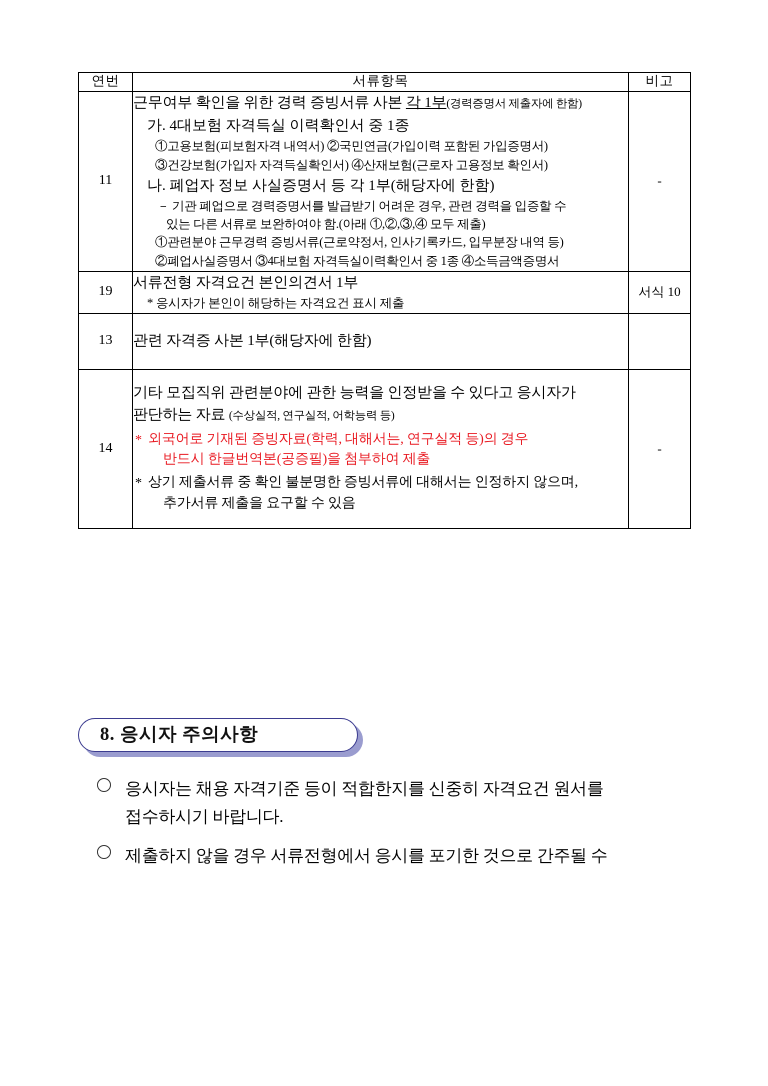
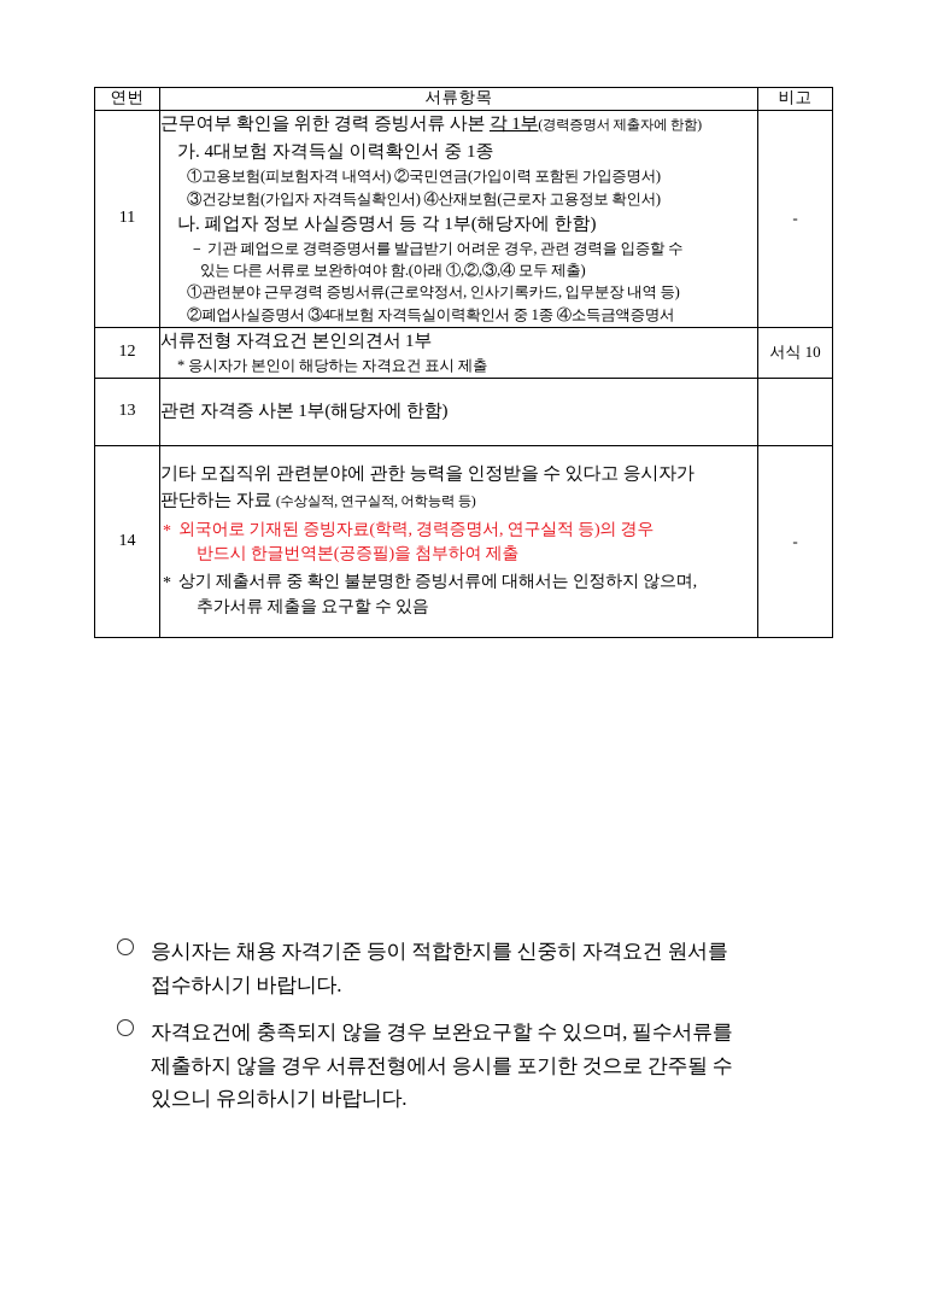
  연번	서류항목	비고
  11	근무여부 확인을 위한 경력 증빙서류 사본 각 1부(경력증명서 제출자에 한함) 가. 4대보험 자격득실 이력확인서 중 1종 ①고용보험(피보험자격 내역서) ②국민연금(가입이력 포함된 가입증명서) ③건강보험(가입자 자격득실확인서) ④산재보험(근로자 고용정보 확인서) 나. 폐업자 정보 사실증명서 등 각 1부(해당자에 한함) － 기관 폐업으로 경력증명서를 발급받기 어려운 경우, 관련 경력을 입증할 수 있는 다른 서류로 보완하여야 함.(아래 ①,②,③,④ 모두 제출) ①관련분야 근무경력 증빙서류(근로약정서, 인사기록카드, 입무분장 내역 등) ②폐업사실증명서 ③4대보험 자격득실이력확인서 중 1종 ④소득금액증명서	-
- 19	서류전형 자격요건 본인의견서 1부 * 응시자가 본인이 해당하는 자격요건 표시 제출	서식 10
+ 12	서류전형 자격요건 본인의견서 1부 * 응시자가 본인이 해당하는 자격요건 표시 제출	서식 10
  13	관련 자격증 사본 1부(해당자에 한함)
- 14	기타 모집직위 관련분야에 관한 능력을 인정받을 수 있다고 응시자가 판단하는 자료 (수상실적, 연구실적, 어학능력 등) 외국어로 기재된 증빙자료(학력, 대해서는, 연구실적 등)의 경우 반드시 한글번역본(공증필)을 첨부하여 제출 상기 제출서류 중 확인 불분명한 증빙서류에 대해서는 인정하지 않으며, 추가서류 제출을 요구할 수 있음	-
+ 14	기타 모집직위 관련분야에 관한 능력을 인정받을 수 있다고 응시자가 판단하는 자료 (수상실적, 연구실적, 어학능력 등) 외국어로 기재된 증빙자료(학력, 경력증명서, 연구실적 등)의 경우 반드시 한글번역본(공증필)을 첨부하여 제출 상기 제출서류 중 확인 불분명한 증빙서류에 대해서는 인정하지 않으며, 추가서류 제출을 요구할 수 있음	-
- 8. 응시자 주의사항
  응시자는 채용 자격기준 등이 적합한지를 신중히 자격요건 원서를
  접수하시기 바랍니다.
+ 자격요건에 충족되지 않을 경우 보완요구할 수 있으며, 필수서류를
  제출하지 않을 경우 서류전형에서 응시를 포기한 것으로 간주될 수
+ 있으니 유의하시기 바랍니다.
